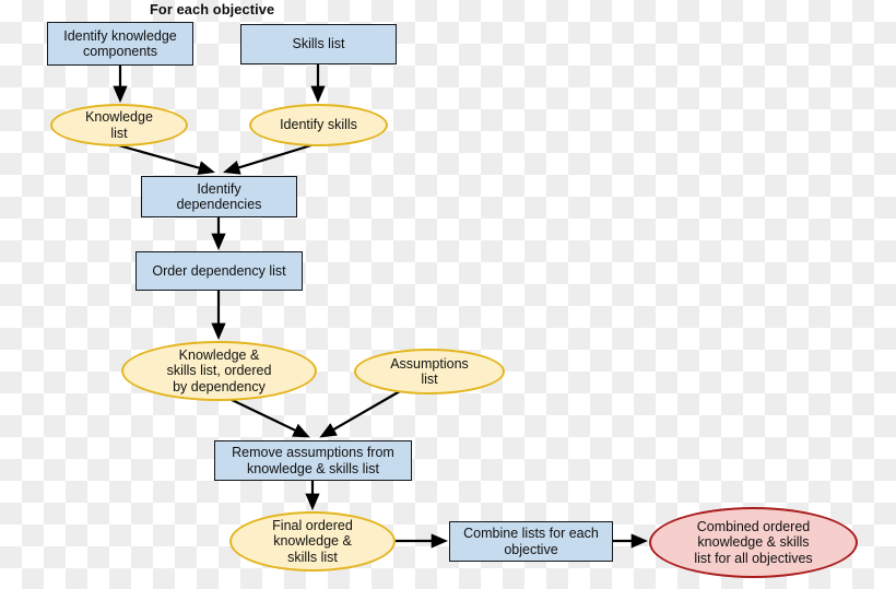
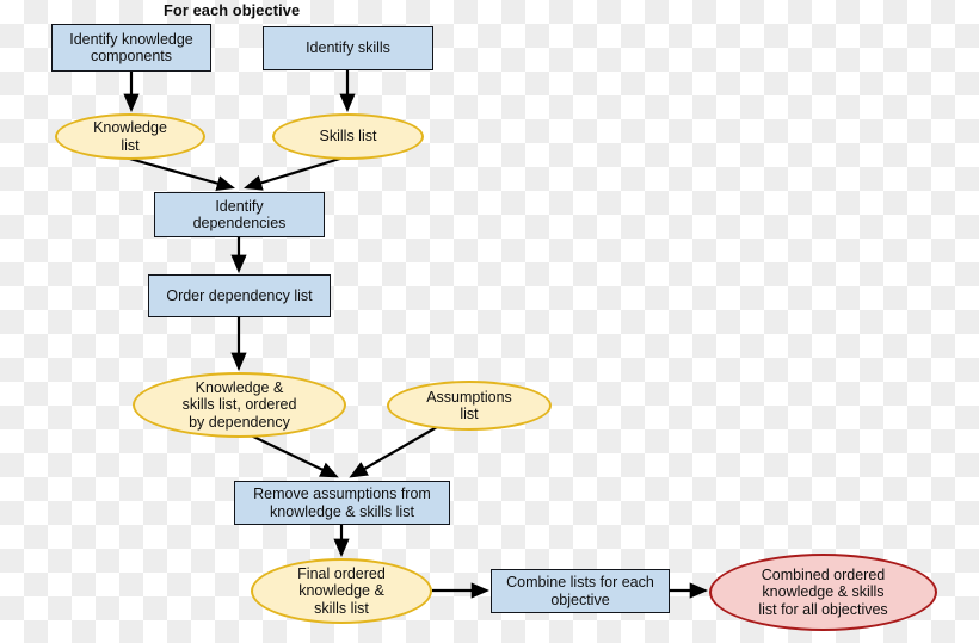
  For each objective
  Identify knowledge
  components
- Skills list
+ Identify skills
  Knowledge
  list
- Identify skills
+ Skills list
  Identify
  dependencies
  Order dependency list
  Knowledge &
  skills list, ordered
  by dependency
  Assumptions
  list
  Remove assumptions from
  knowledge & skills list
  Final ordered
  knowledge &
  skills list
  Combine lists for each
  objective
  Combined ordered
  knowledge & skills
  list for all objectives
